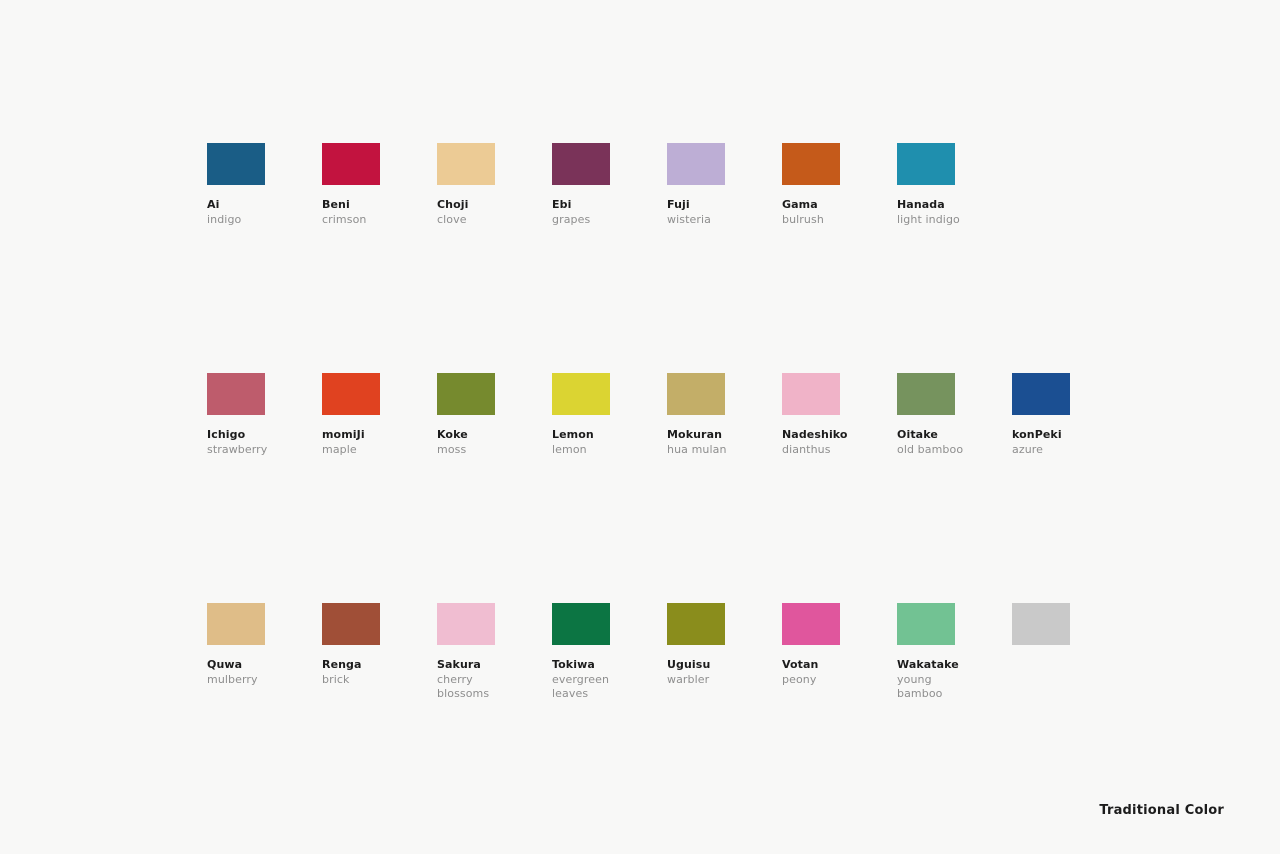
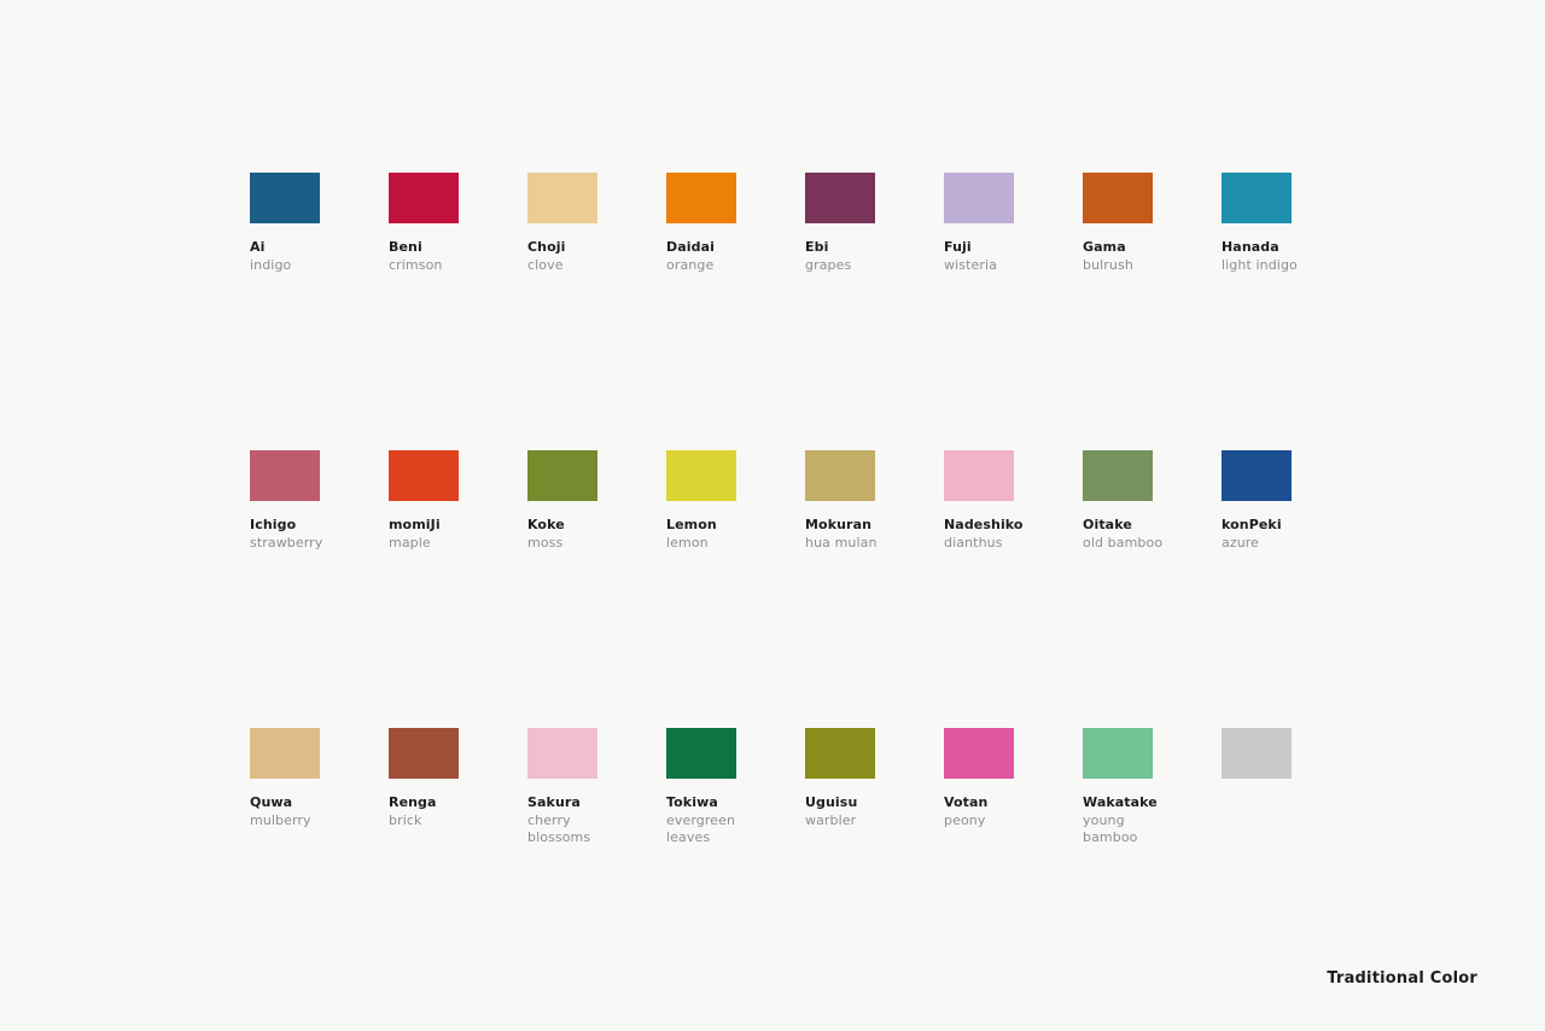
  Ai
  indigo
  Beni
  crimson
  Choji
  clove
+ Daidai
+ orange
  Ebi
  grapes
  Fuji
  wisteria
  Gama
  bulrush
  Hanada
  light indigo
  Ichigo
  strawberry
  momiJi
  maple
  Koke
  moss
  Lemon
  lemon
  Mokuran
  hua mulan
  Nadeshiko
  dianthus
  Oitake
  old bamboo
  konPeki
  azure
  Quwa
  mulberry
  Renga
  brick
  Sakura
  cherry blossoms
  Tokiwa
  evergreen leaves
  Uguisu
  warbler
  Votan
  peony
  Wakatake
  young bamboo
  Traditional Color
